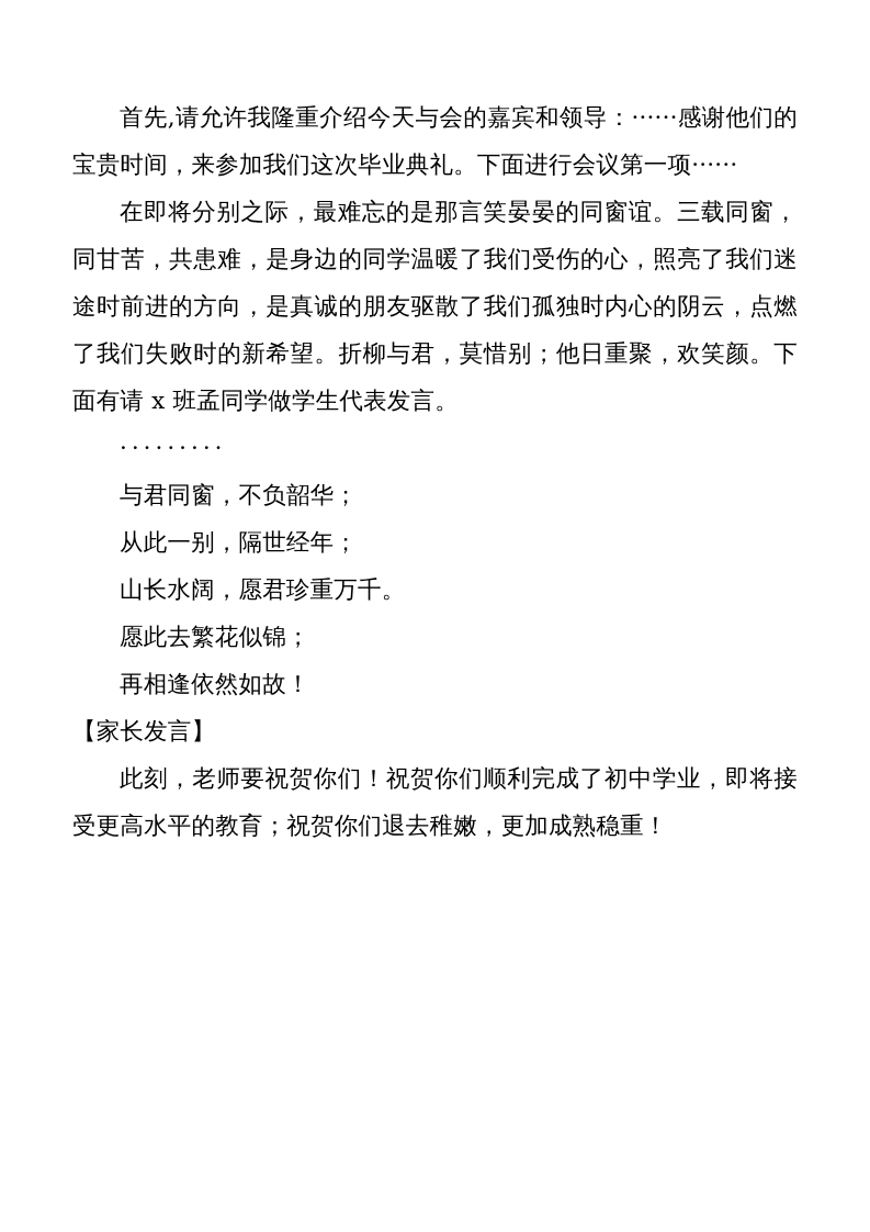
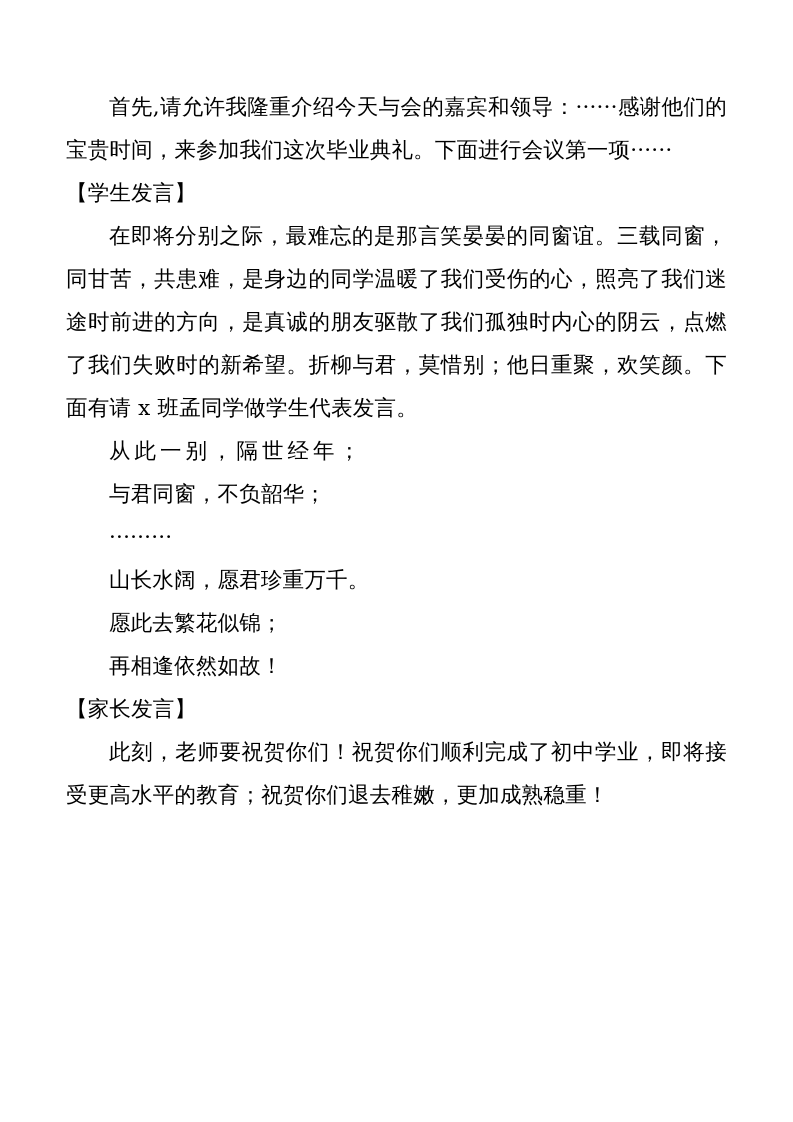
  首先,请允许我隆重介绍今天与会的嘉宾和领导：······感谢他们的宝贵时间，来参加我们这次毕业典礼。下面进行会议第一项······
+ 【学生发言】
  在即将分别之际，最难忘的是那言笑晏晏的同窗谊。三载同窗，同甘苦，共患难，是身边的同学温暖了我们受伤的心，照亮了我们迷途时前进的方向，是真诚的朋友驱散了我们孤独时内心的阴云，点燃了我们失败时的新希望。折柳与君，莫惜别；他日重聚，欢笑颜。下面有请 x 班孟同学做学生代表发言。
- ·········
+ 从此一别，隔世经年；
  与君同窗，不负韶华；
- 从此一别，隔世经年；
+ ·········
  山长水阔，愿君珍重万千。
  愿此去繁花似锦；
  再相逢依然如故！
  【家长发言】
  此刻，老师要祝贺你们！祝贺你们顺利完成了初中学业，即将接受更高水平的教育；祝贺你们退去稚嫩，更加成熟稳重！
